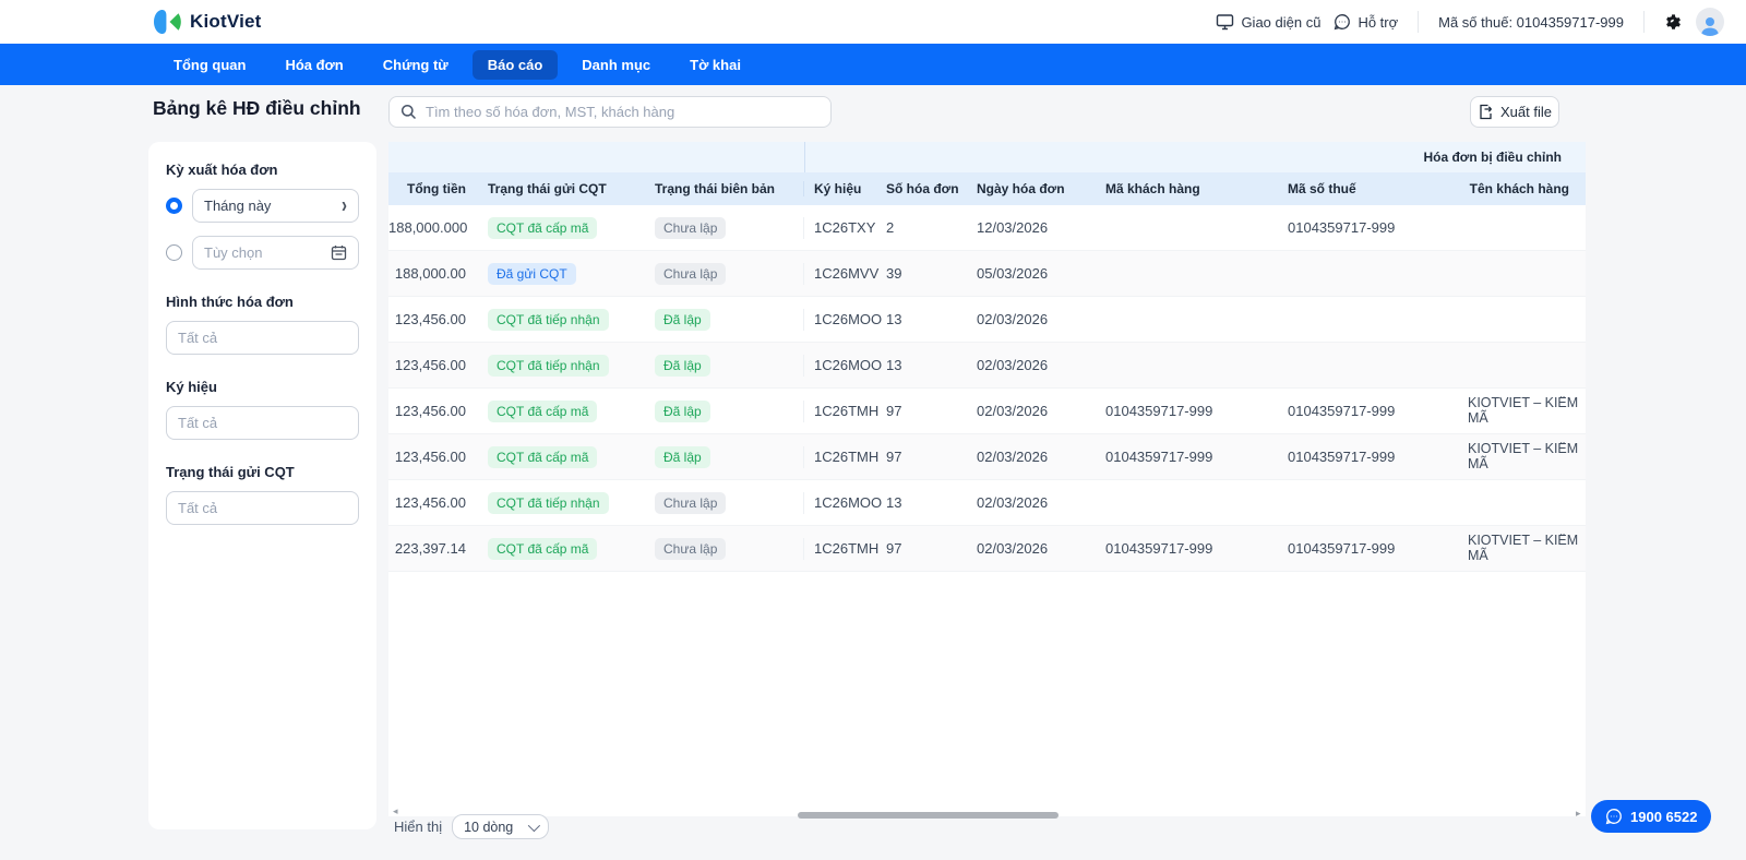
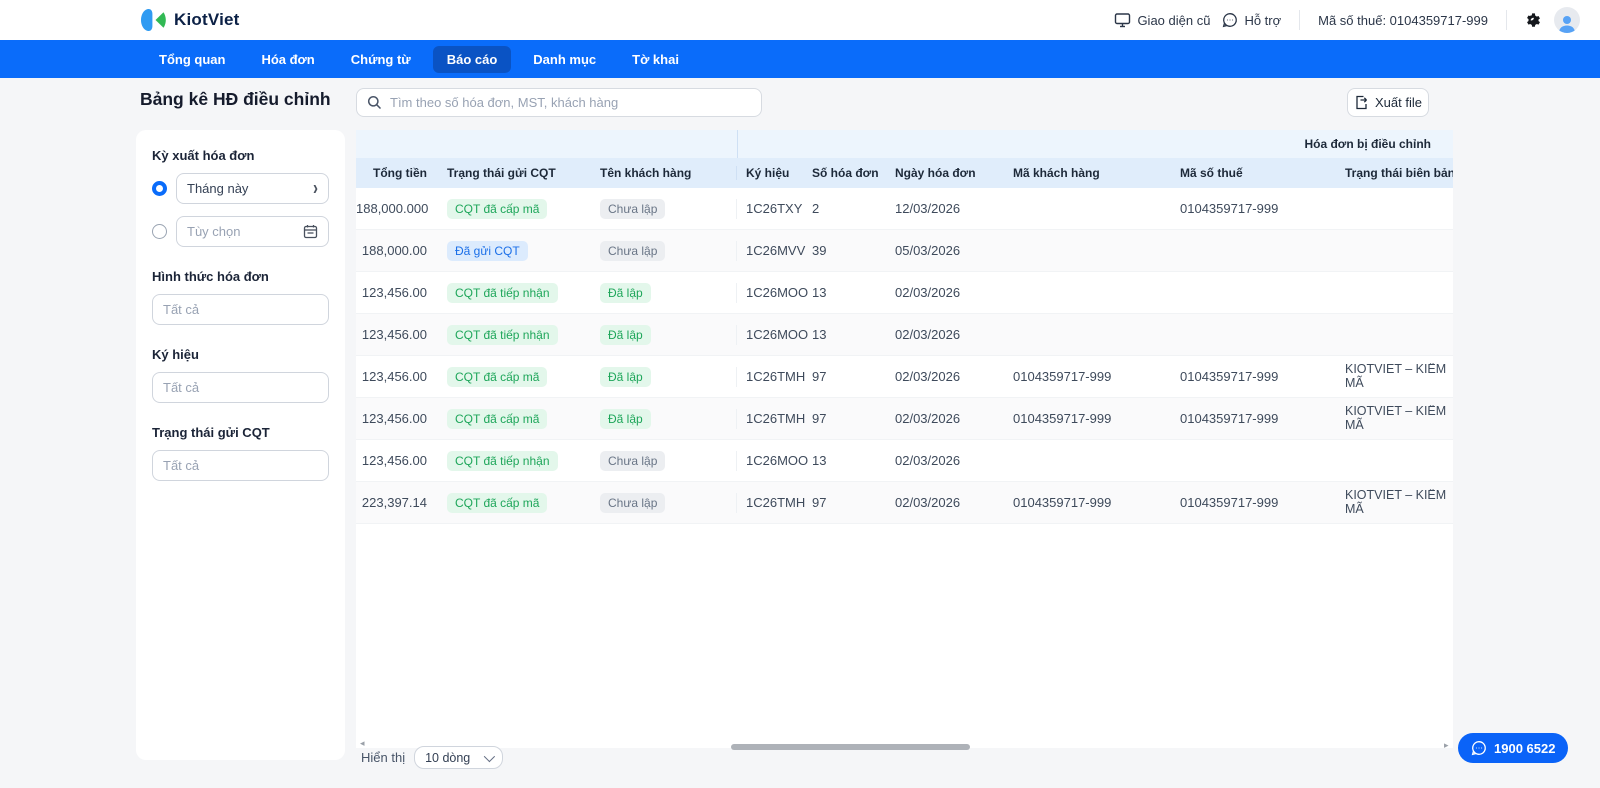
  KiotViet
  Giao diện cũ
  Hỗ trợ
  Mã số thuế: 0104359717-999
  Tổng quan
  Hóa đơn
  Chứng từ
  Báo cáo
  Danh mục
  Tờ khai
  Bảng kê HĐ điều chỉnh
  Kỳ xuất hóa đơn
  Tháng này
  ›
  Tùy chọn
  Hình thức hóa đơn
  Tất cả
  Ký hiệu
  Tất cả
  Trạng thái gửi CQT
  Tất cả
  Tìm theo số hóa đơn, MST, khách hàng
  Xuất file
  Hóa đơn bị điều chỉnh
  Tổng tiền
  Trạng thái gửi CQT
- Trạng thái biên bản
+ Tên khách hàng
  Ký hiệu
  Số hóa đơn
  Ngày hóa đơn
  Mã khách hàng
  Mã số thuế
- Tên khách hàng
+ Trạng thái biên bản
  188,000.000
  CQT đã cấp mã
  Chưa lập
  1C26TXY
  2
  12/03/2026
  0104359717-999
  188,000.00
  Đã gửi CQT
  Chưa lập
  1C26MVV
  39
  05/03/2026
  123,456.00
  CQT đã tiếp nhận
  Đã lập
  1C26MOO
  13
  02/03/2026
  123,456.00
  CQT đã tiếp nhận
  Đã lập
  1C26MOO
  13
  02/03/2026
  123,456.00
  CQT đã cấp mã
  Đã lập
  1C26TMH
  97
  02/03/2026
  0104359717-999
  0104359717-999
  KIOTVIET – KIẾM MÃ
  123,456.00
  CQT đã cấp mã
  Đã lập
  1C26TMH
  97
  02/03/2026
  0104359717-999
  0104359717-999
  KIOTVIET – KIẾM MÃ
  123,456.00
  CQT đã tiếp nhận
  Chưa lập
  1C26MOO
  13
  02/03/2026
  223,397.14
  CQT đã cấp mã
  Chưa lập
  1C26TMH
  97
  02/03/2026
  0104359717-999
  0104359717-999
  KIOTVIET – KIẾM MÃ
  ◂
  ▸
  Hiển thị
  10 dòng
  1900 6522
